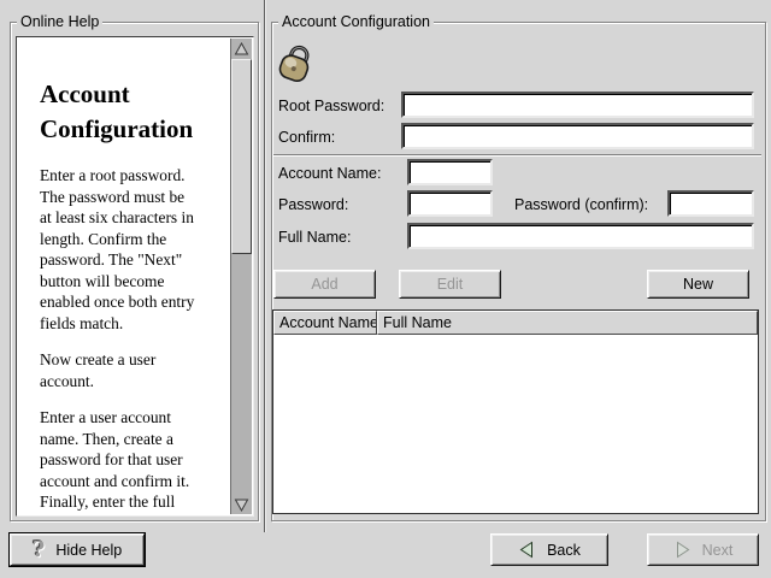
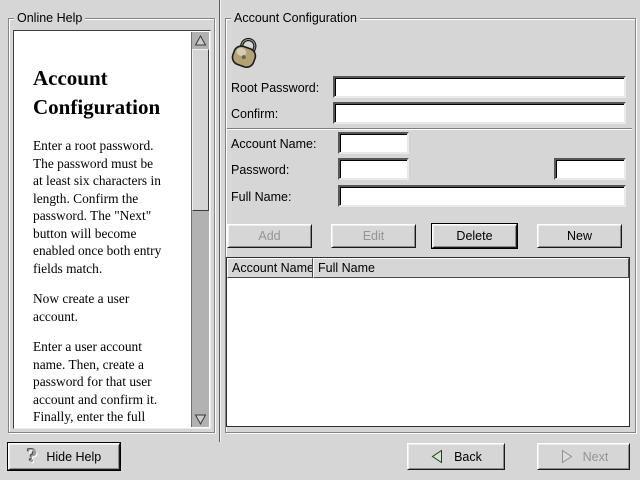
  Online Help
  Account Configuration
  Enter a root password.
  The password must be
  at least six characters in
  length. Confirm the
  password. The "Next"
  button will become
  enabled once both entry
  fields match.
  Now create a user
  account.
  Enter a user account
  name. Then, create a
  password for that user
  account and confirm it.
  Finally, enter the full
  Account Configuration
  Root Password:
  Confirm:
  Account Name:
  Password:
- Password (confirm):
  Full Name:
  Add
  Edit
+ Delete
  New
  Account Name
  Full Name
  ?
  Hide Help
  Back
  Next
